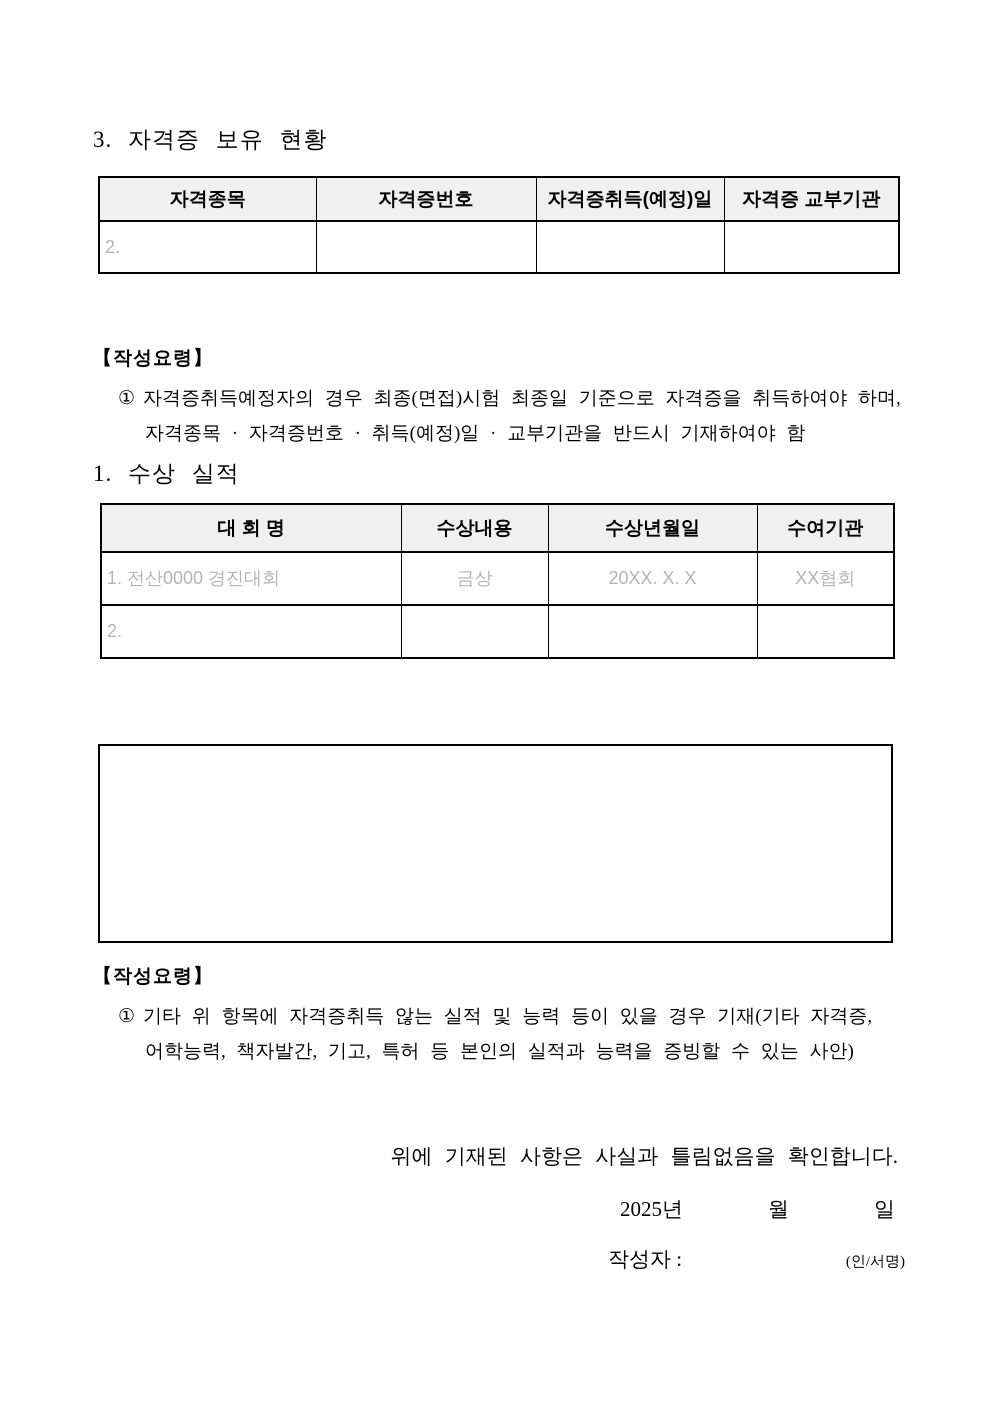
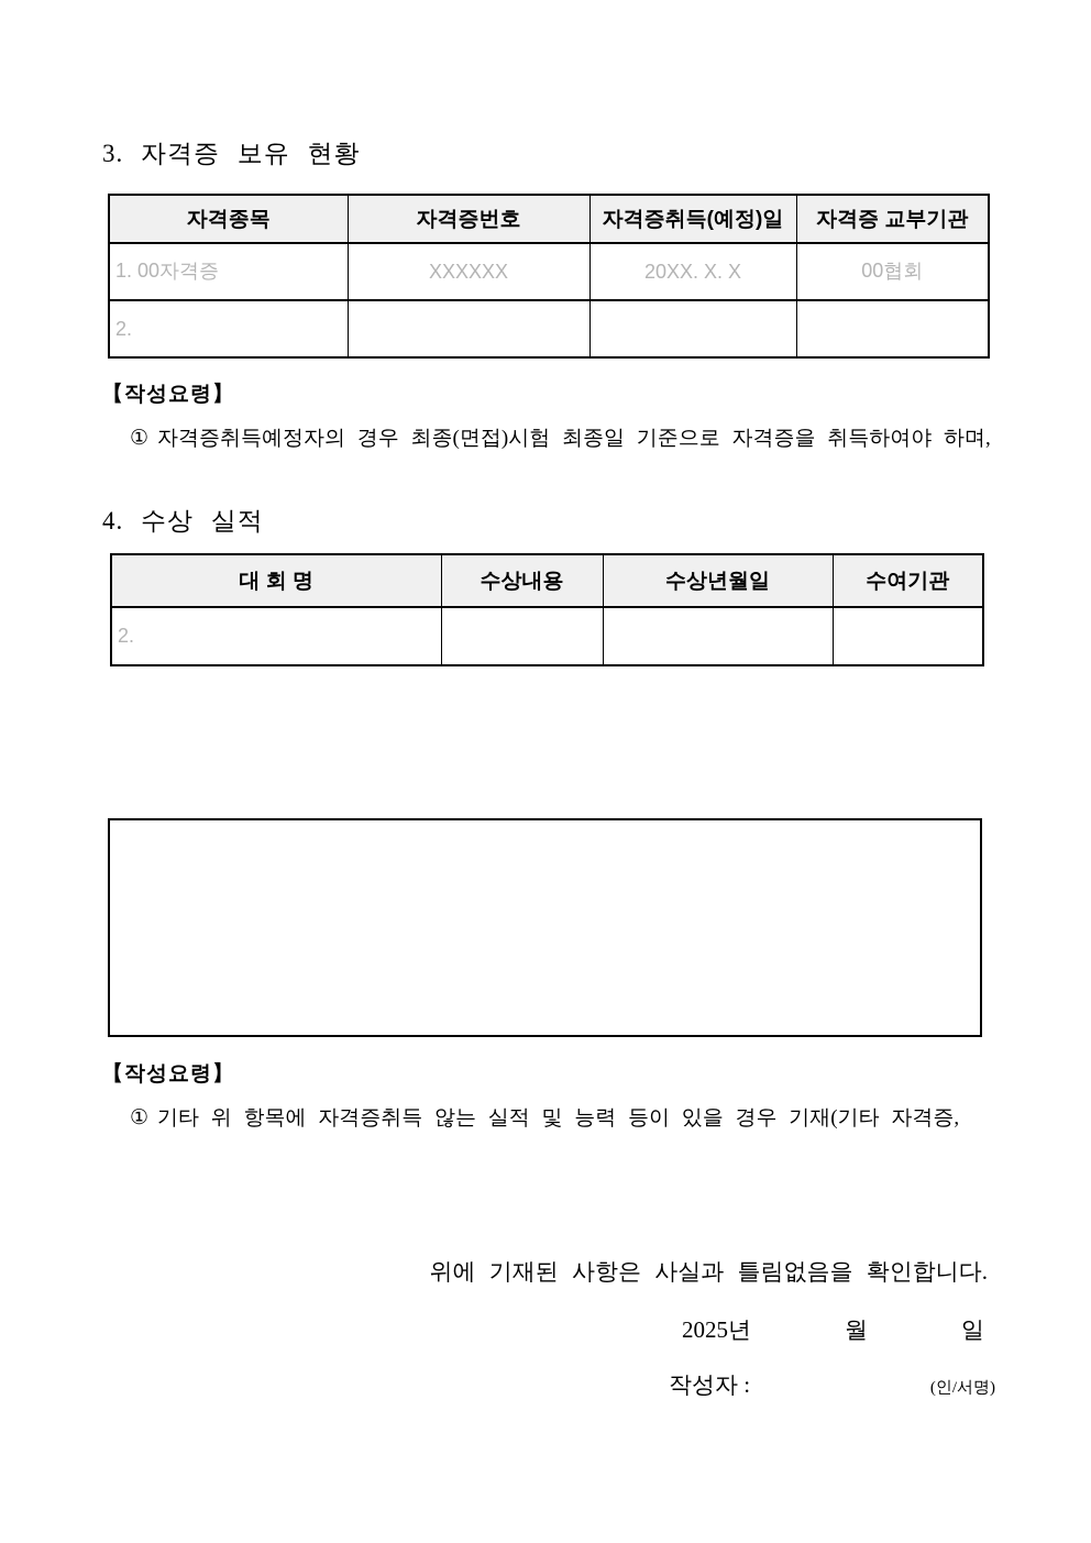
  3. 자격증 보유 현황
  자격종목	자격증번호	자격증취득(예정)일	자격증 교부기관
+ 1. 00자격증	XXXXXX	20XX. X. X	00협회
  2.
  【작성요령】
  ① 자격증취득예정자의 경우 최종(면접)시험 최종일 기준으로 자격증을 취득하여야 하며,
- 자격종목 · 자격증번호 · 취득(예정)일 · 교부기관을 반드시 기재하여야 함
- 1. 수상 실적
+ 4. 수상 실적
  대 회 명	수상내용	수상년월일	수여기관
- 1. 전산0000 경진대회	금상	20XX. X. X	XX협회
  2.
  【작성요령】
  ① 기타 위 항목에 자격증취득 않는 실적 및 능력 등이 있을 경우 기재(기타 자격증,
- 어학능력, 책자발간, 기고, 특허 등 본인의 실적과 능력을 증빙할 수 있는 사안)
  위에 기재된 사항은 사실과 틀림없음을 확인합니다.
  2025년
  월
  일
  작성자 :
  (인/서명)
